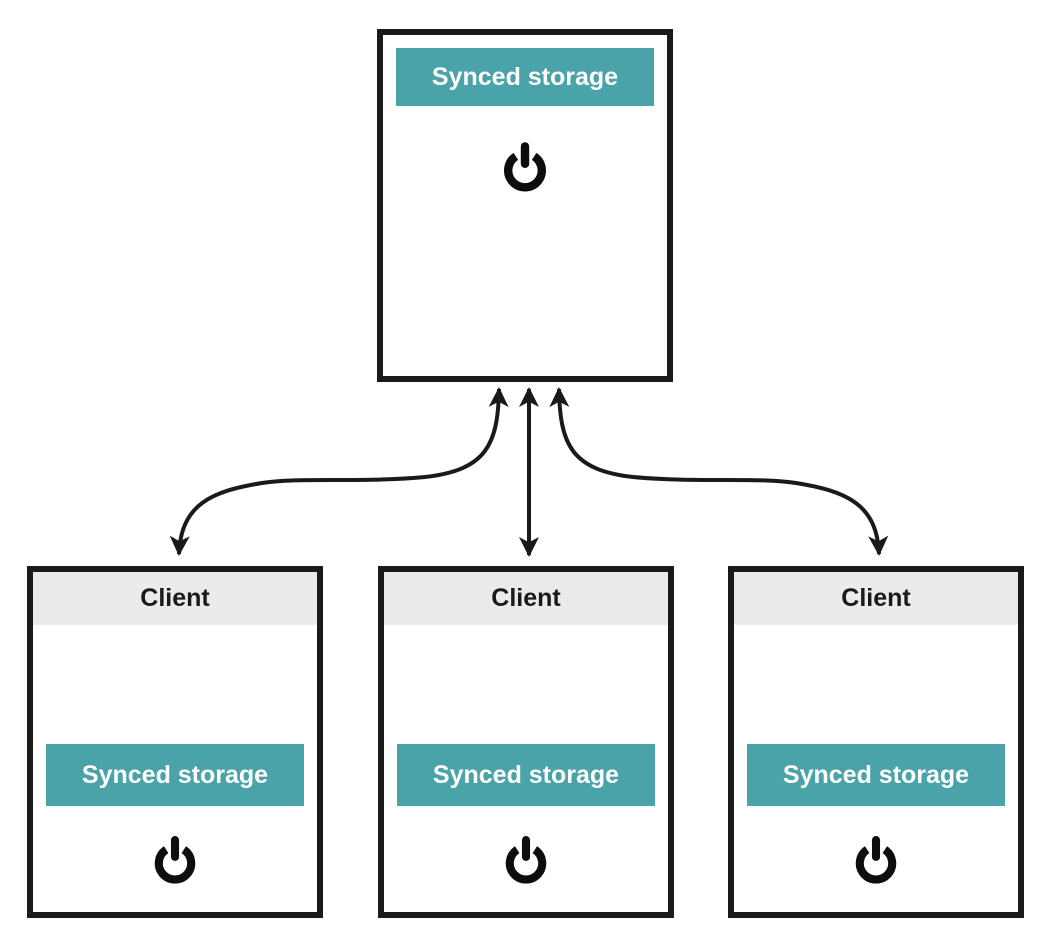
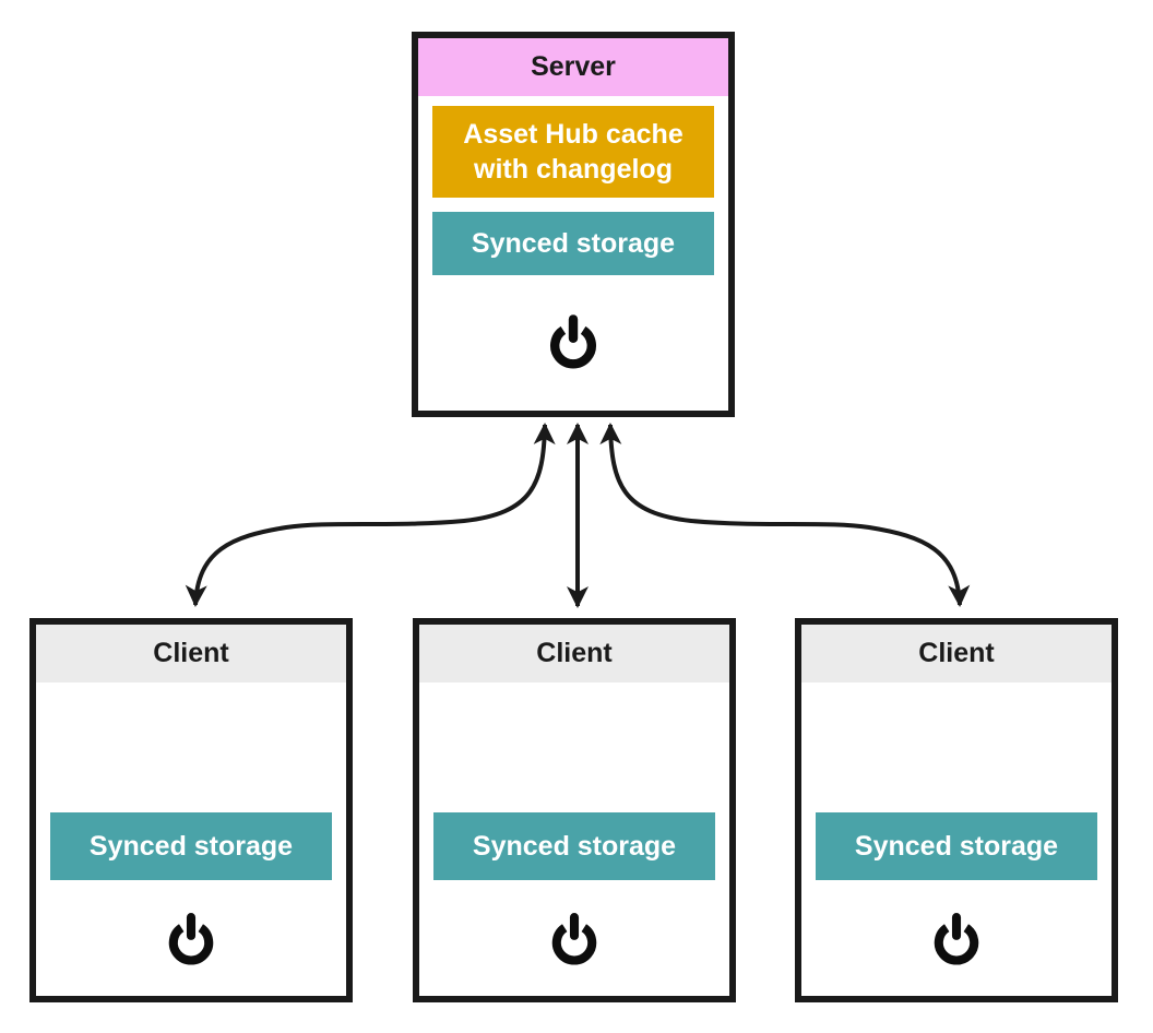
+ Server
+ Asset Hub cache with changelog
  Synced storage
  Client
  Synced storage
  Client
  Synced storage
  Client
  Synced storage
